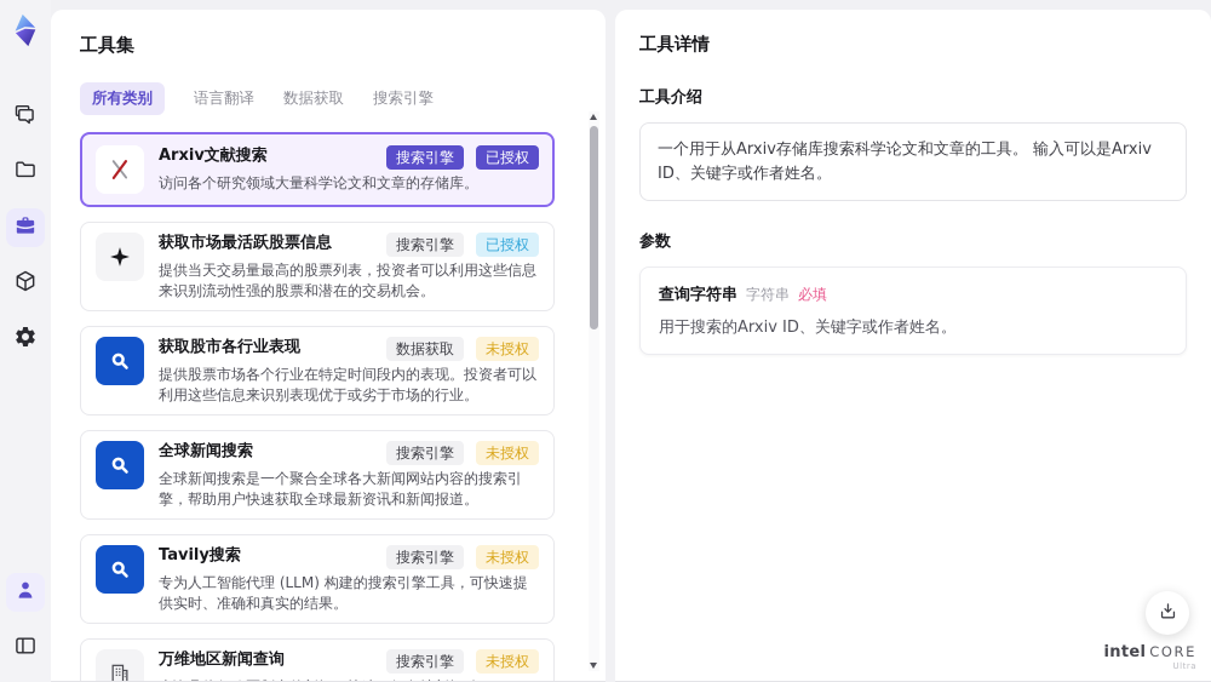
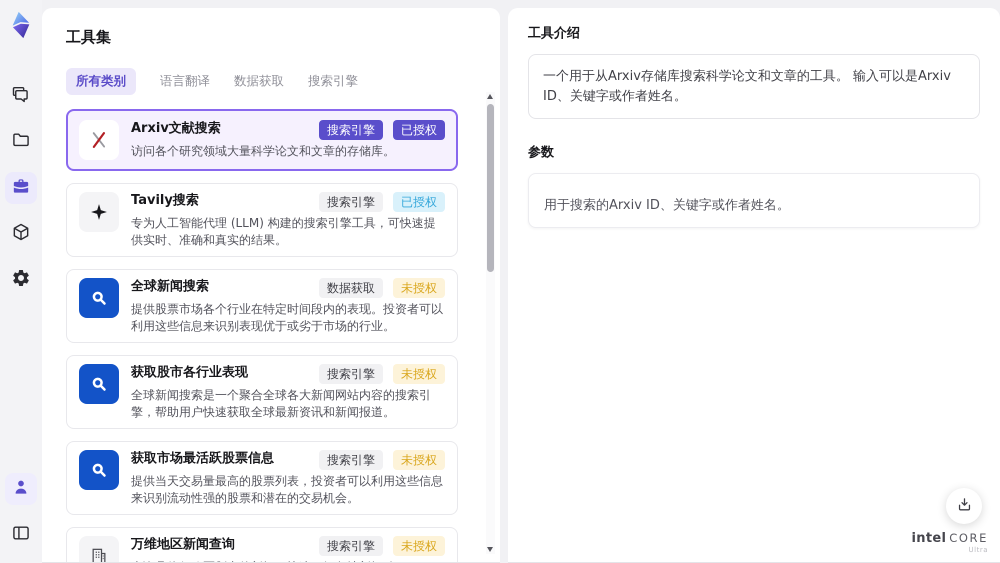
  工具集
  所有类别
  语言翻译
  数据获取
  搜索引擎
  Arxiv文献搜索
  搜索引擎
  已授权
  访问各个研究领域大量科学论文和文章的存储库。
- 获取市场最活跃股票信息
+ Tavily搜索
  搜索引擎
  已授权
- 提供当天交易量最高的股票列表，投资者可以利用这些信息来识别流动性强的股票和潜在的交易机会。
+ 专为人工智能代理 (LLM) 构建的搜索引擎工具，可快速提供实时、准确和真实的结果。
- 获取股市各行业表现
+ 全球新闻搜索
  数据获取
  未授权
  提供股票市场各个行业在特定时间段内的表现。投资者可以利用这些信息来识别表现优于或劣于市场的行业。
- 全球新闻搜索
+ 获取股市各行业表现
  搜索引擎
  未授权
  全球新闻搜索是一个聚合全球各大新闻网站内容的搜索引擎，帮助用户快速获取全球最新资讯和新闻报道。
- Tavily搜索
+ 获取市场最活跃股票信息
  搜索引擎
  未授权
- 专为人工智能代理 (LLM) 构建的搜索引擎工具，可快速提供实时、准确和真实的结果。
+ 提供当天交易量最高的股票列表，投资者可以利用这些信息来识别流动性强的股票和潜在的交易机会。
  万维地区新闻查询
  搜索引擎
  未授权
- 工具详情
  工具介绍
  一个用于从Arxiv存储库搜索科学论文和文章的工具。 输入可以是Arxiv ID、关键字或作者姓名。
  参数
- 查询字符串
- 字符串
- 必填
  用于搜索的Arxiv ID、关键字或作者姓名。
  intel
  CORE
  Ultra
